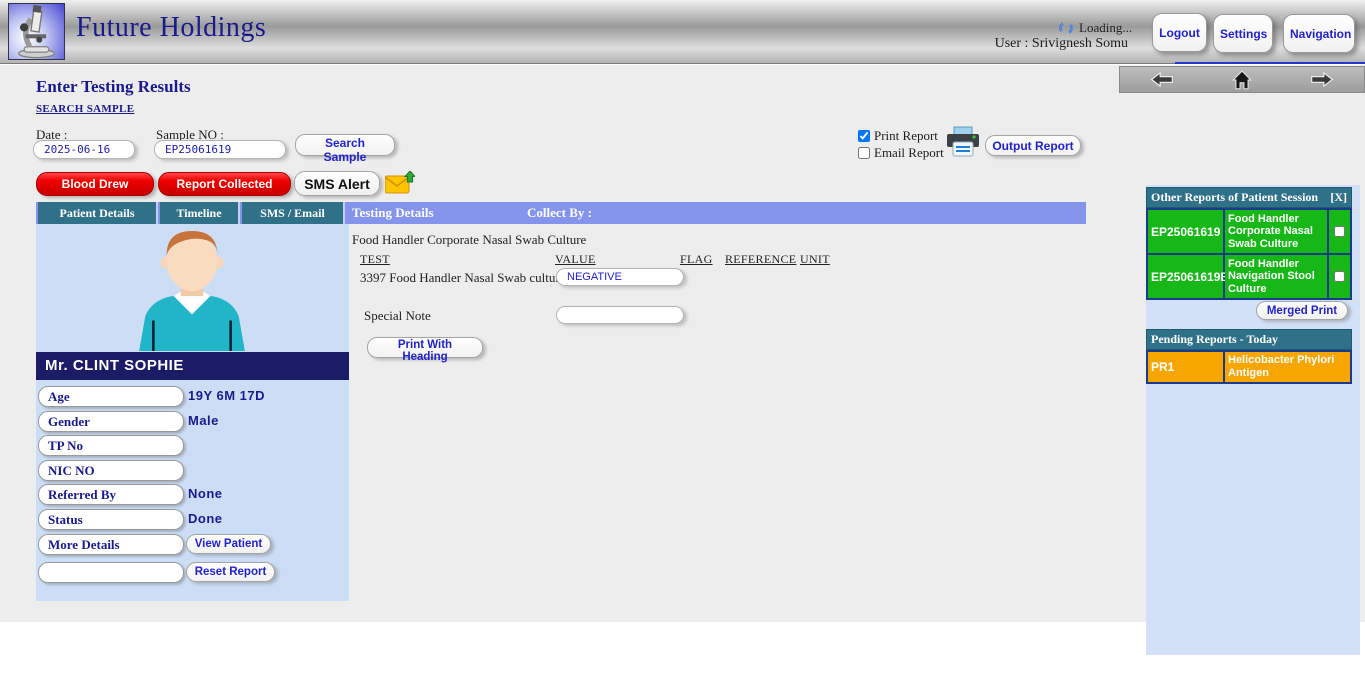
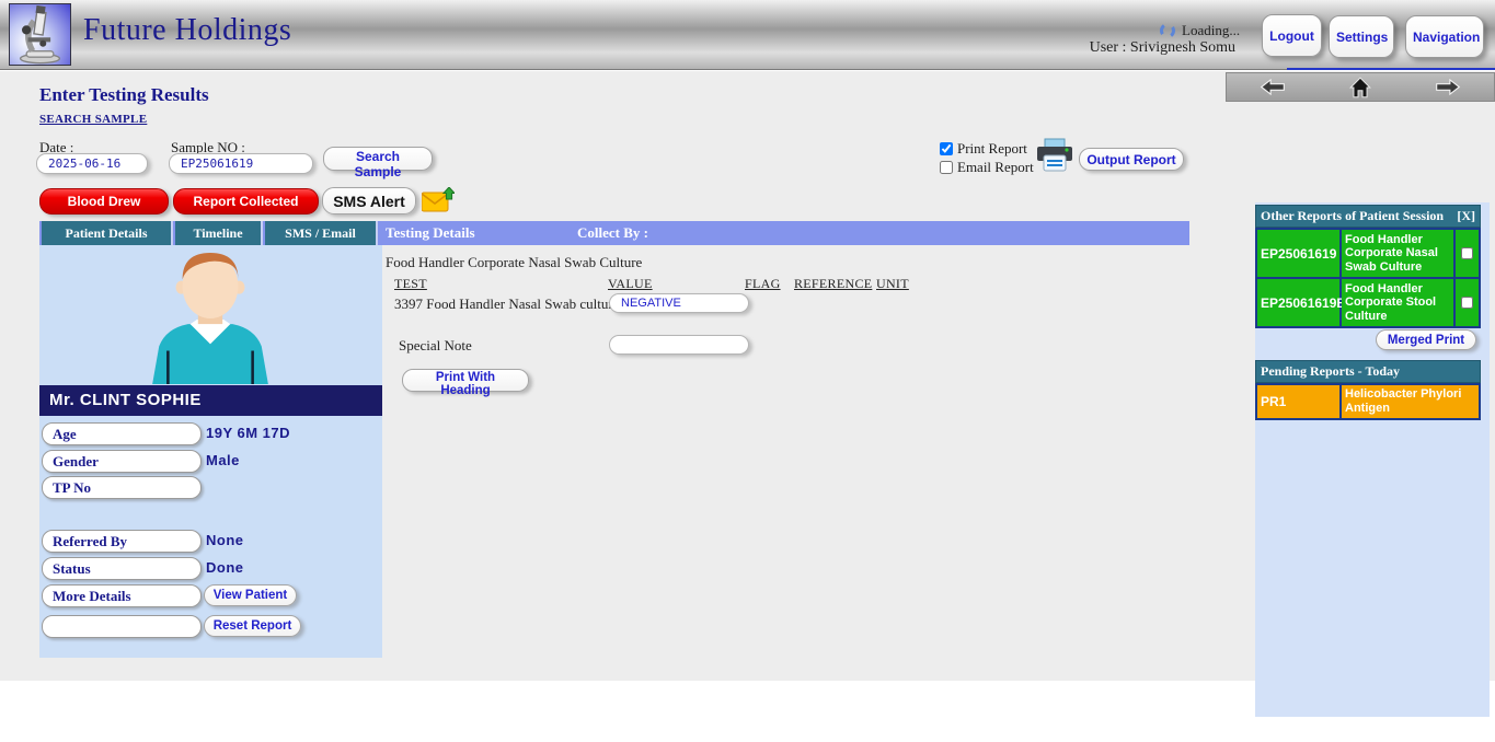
  Future Holdings
  Loading...
  User : Srivignesh Somu
  Logout
  Settings
  Navigation
  Enter Testing Results
  SEARCH SAMPLE
  Date :
  2025-06-16
  Sample NO :
  EP25061619
  Search Sample
  Print Report
  Email Report
  Output Report
  Blood Drew
  Report Collected
  SMS Alert
  Patient Details
  Timeline
  SMS / Email
  Testing Details
  Collect By :
  Mr. CLINT SOPHIE
  Age
  19Y 6M 17D
  Gender
  Male
  TP No
- NIC NO
  Referred By
  None
  Status
  Done
  More Details
  View Patient
  Reset Report
  Food Handler Corporate Nasal Swab Culture
  TEST
  VALUE
  FLAG
  REFERENCE
  UNIT
  3397 Food Handler Nasal Swab cultu
  NEGATIVE
  Special Note
  Print With Heading
  Other Reports of Patient Session
  [X]
  EP25061619
  Food Handler Corporate Nasal Swab Culture
  EP25061619
- Food Handler Navigation Stool Culture
+ Food Handler Corporate Stool Culture
  Merged Print
  Pending Reports - Today
  PR1
  Helicobacter Phylori Antigen
